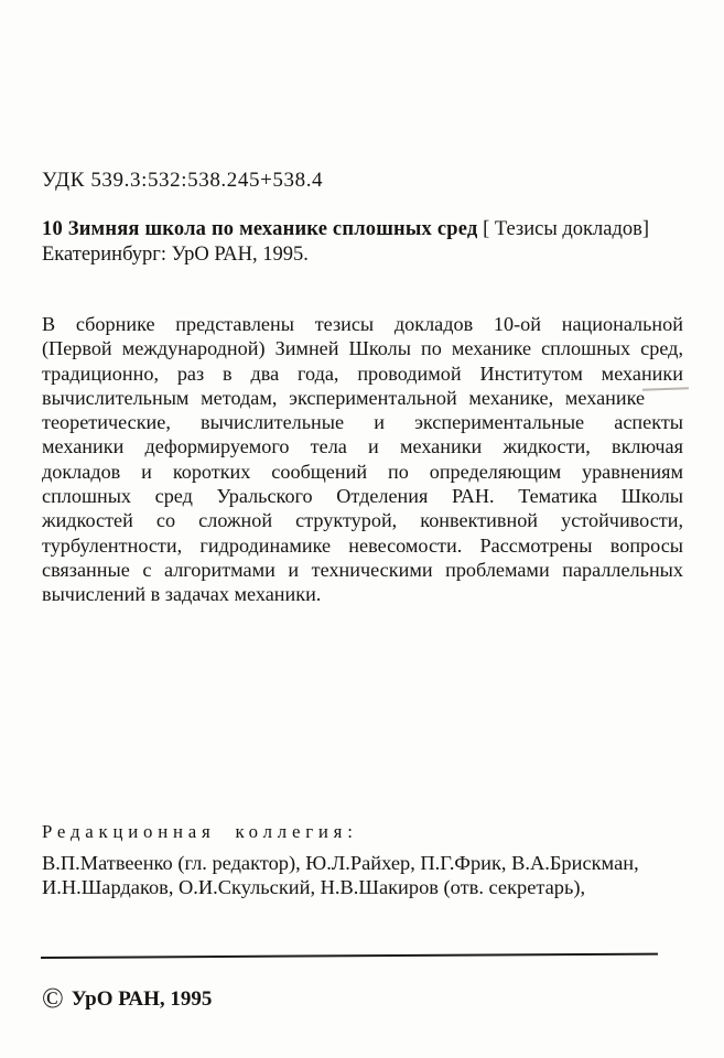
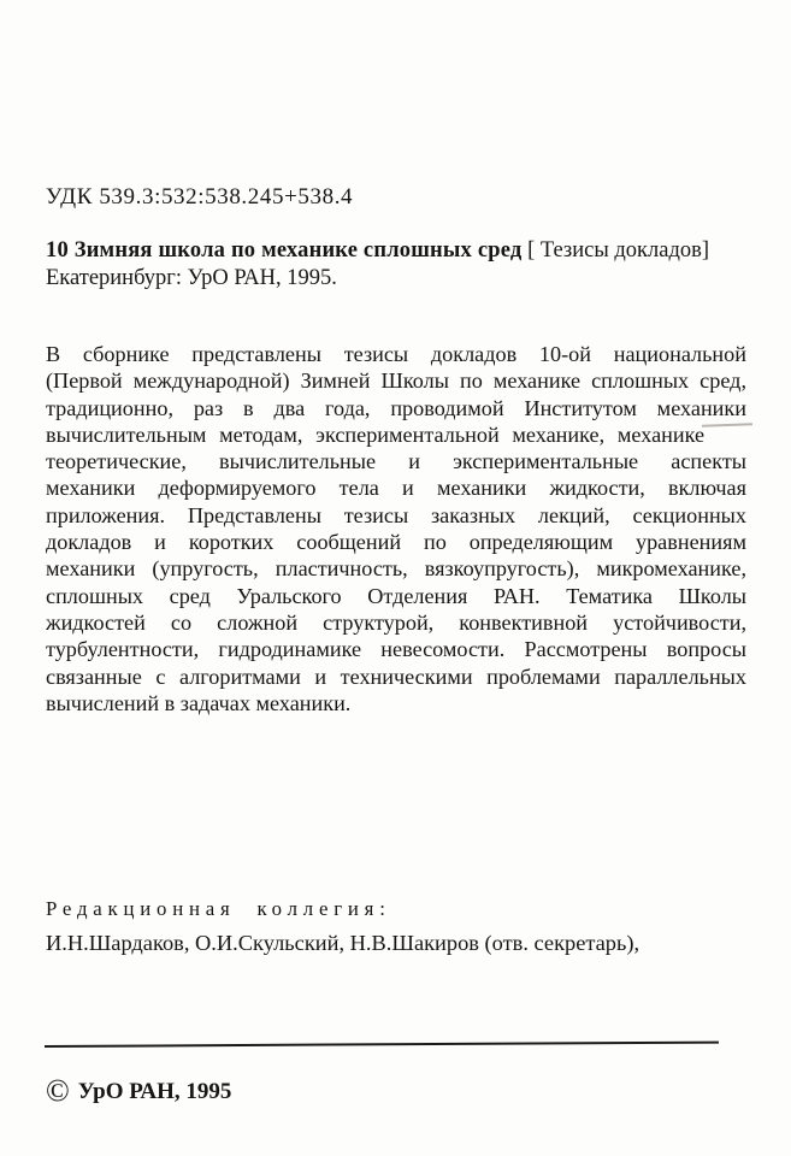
  УДК 539.3:532:538.245+538.4
  10 Зимняя школа по механике сплошных сред [ Тезисы докладов]
  Екатеринбург: УрО РАН, 1995.
  В сборнике представлены тезисы докладов 10-ой национальной
  (Первой международной) Зимней Школы по механике сплошных сред,
  традиционно, раз в два года, проводимой Институтом механики
  вычислительным методам, экспериментальной механике, механике
  теоретические, вычислительные и экспериментальные аспекты
  механики деформируемого тела и механики жидкости, включая
+ приложения. Представлены тезисы заказных лекций, секционных
  докладов и коротких сообщений по определяющим уравнениям
+ механики (упругость, пластичность, вязкоупругость), микромеханике,
  сплошных сред Уральского Отделения РАН. Тематика Школы
  жидкостей со сложной структурой, конвективной устойчивости,
  турбулентности, гидродинамике невесомости. Рассмотрены вопросы
  связанные с алгоритмами и техническими проблемами параллельных
  вычислений в задачах механики.
  Редакционная коллегия:
- В.П.Матвеенко (гл. редактор), Ю.Л.Райхер, П.Г.Фрик, В.А.Брискман,
  И.Н.Шардаков, О.И.Скульский, Н.В.Шакиров (отв. секретарь),
  ©
  УрО РАН, 1995
